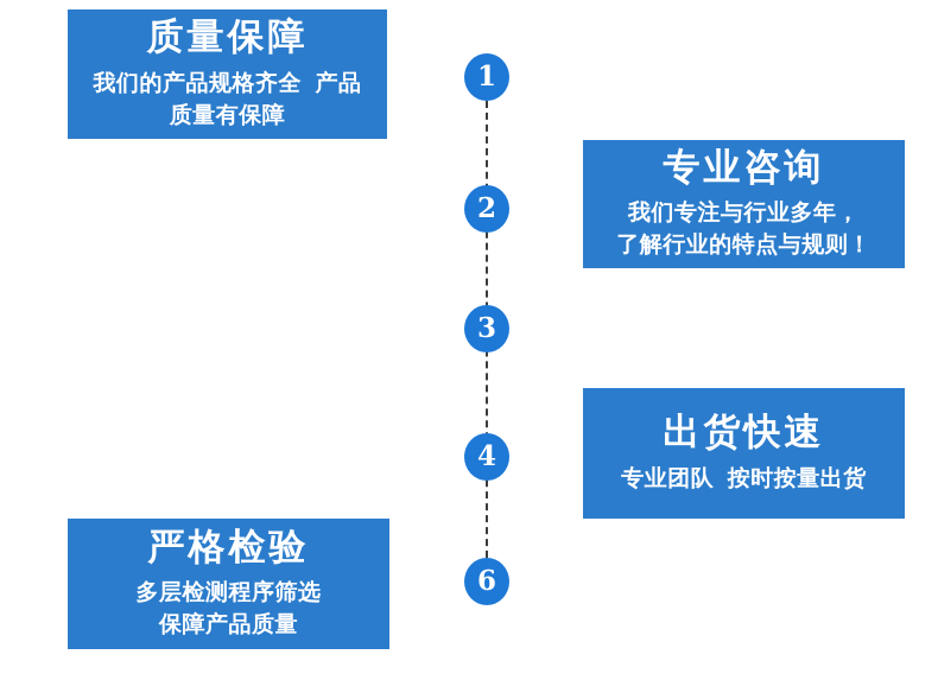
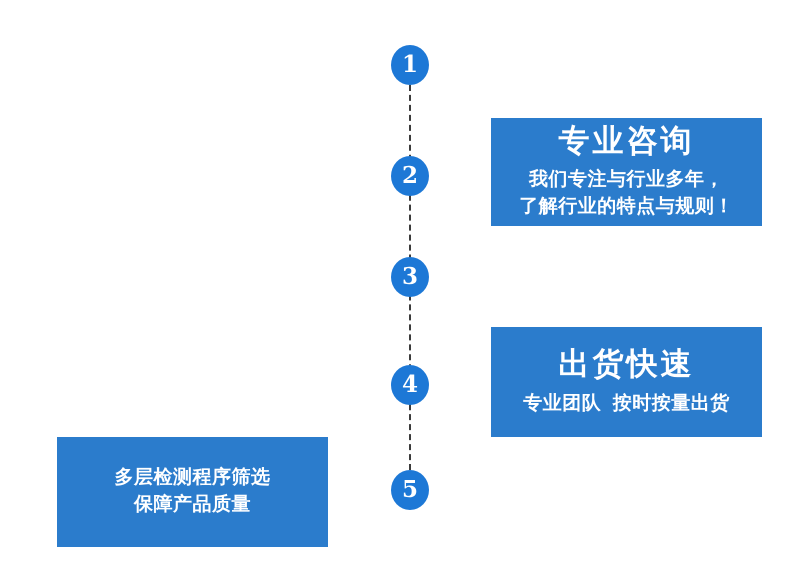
- 质量保障
- 我们的产品规格齐全 产品
- 质量有保障
  专业咨询
  我们专注与行业多年，
  了解行业的特点与规则！
  出货快速
  专业团队 按时按量出货
- 严格检验
  多层检测程序筛选
  保障产品质量
  1
  2
  3
  4
- 6
+ 5
